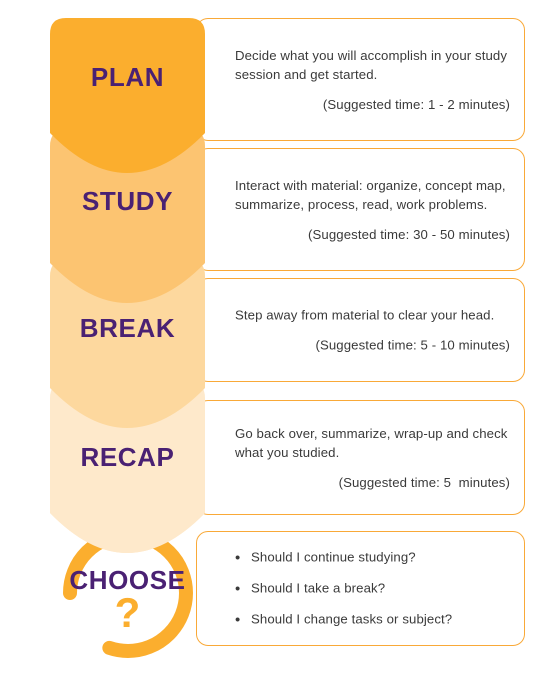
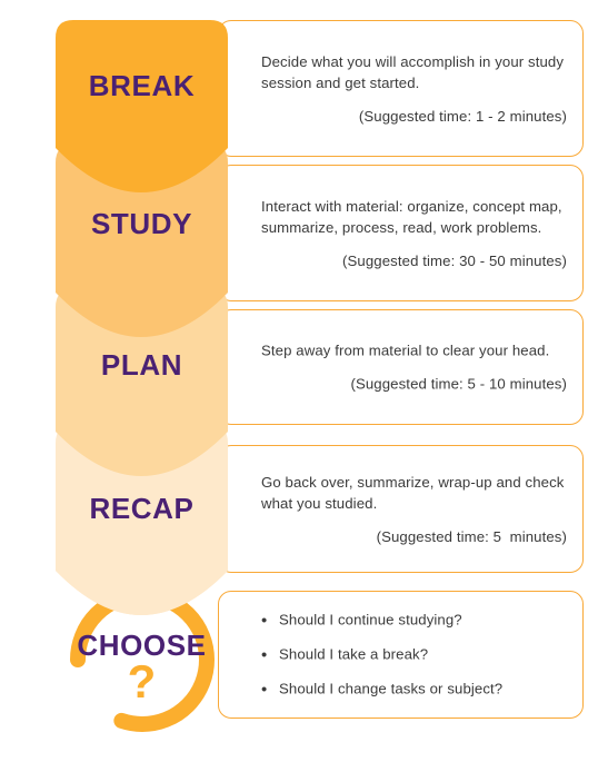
  Decide what you will accomplish in your study session and get started.
  (Suggested time: 1 - 2 minutes)
  Interact with material: organize, concept map, summarize, process, read, work problems.
  (Suggested time: 30 - 50 minutes)
  Step away from material to clear your head.
  (Suggested time: 5 - 10 minutes)
  Go back over, summarize, wrap-up and check what you studied.
  (Suggested time: 5 minutes)
  Should I continue studying?
  Should I take a break?
  Should I change tasks or subject?
- PLAN
+ BREAK
  STUDY
- BREAK
+ PLAN
  RECAP
  CHOOSE
  ?
